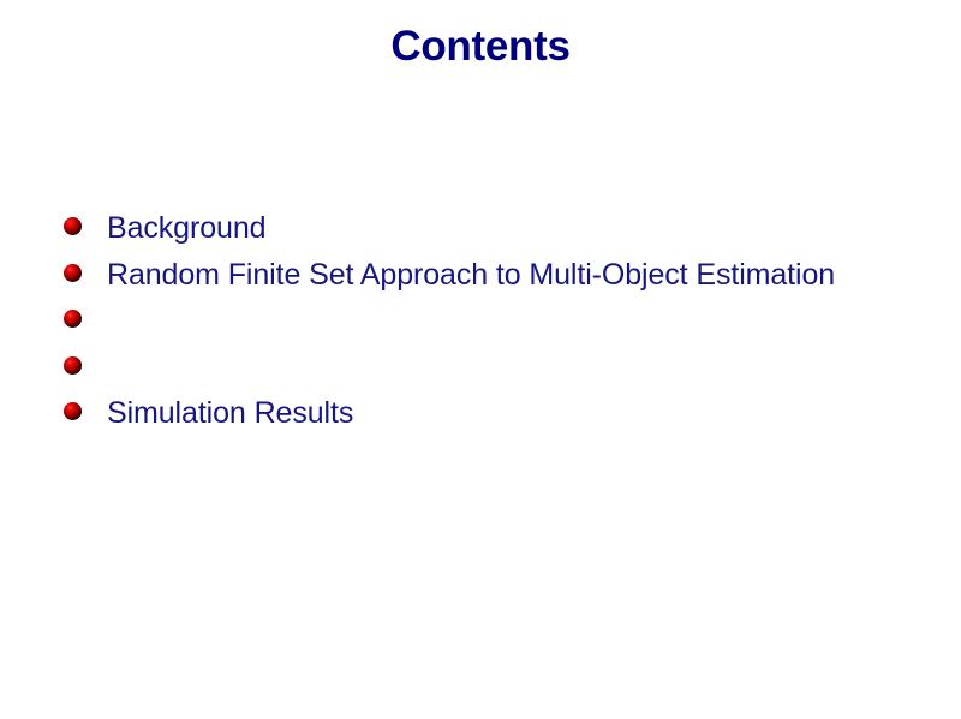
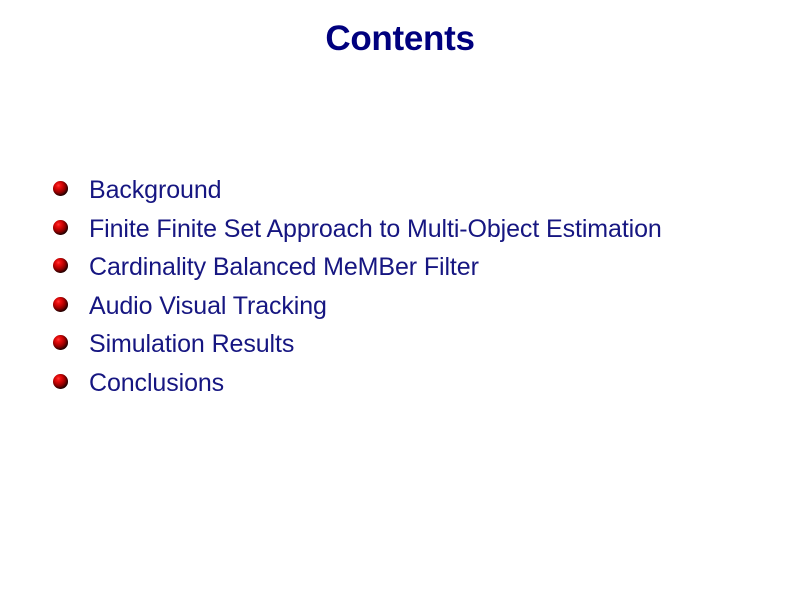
  Contents
  Background
- Random Finite Set Approach to Multi-Object Estimation
+ Finite Finite Set Approach to Multi-Object Estimation
+ Cardinality Balanced MeMBer Filter
+ Audio Visual Tracking
  Simulation Results
+ Conclusions
